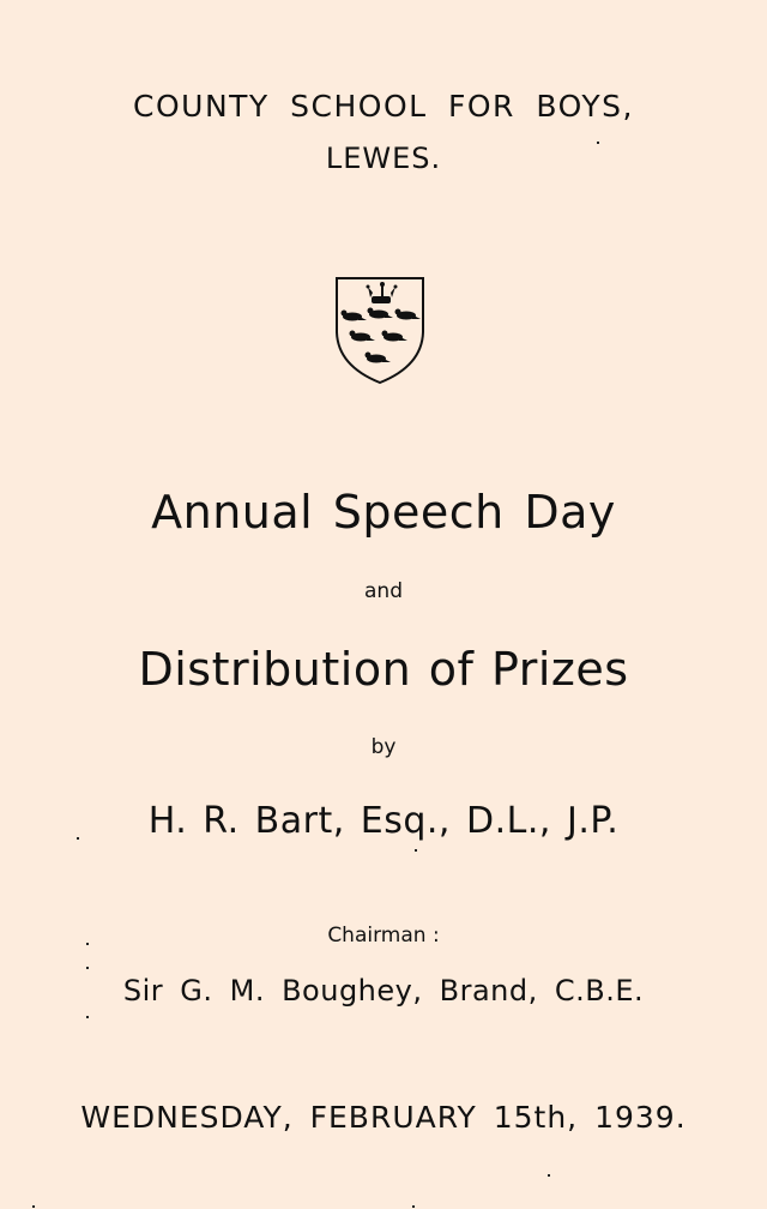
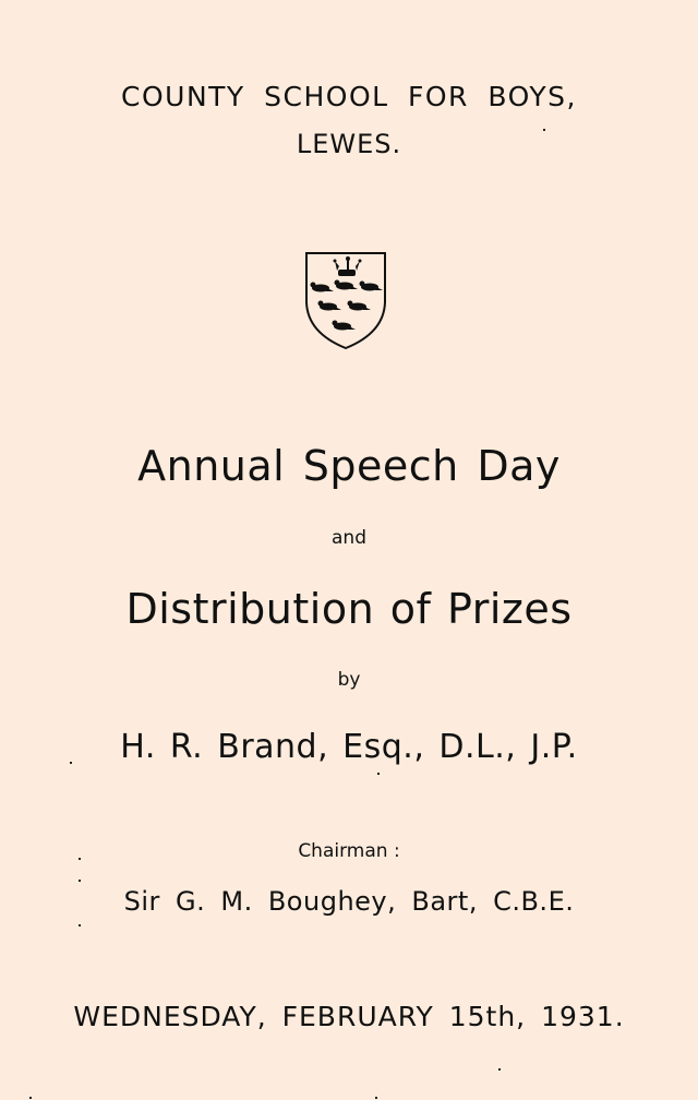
  COUNTY SCHOOL FOR BOYS,
  LEWES.
  Annual Speech Day
  and
  Distribution of Prizes
  by
- H. R. Bart, Esq., D.L., J.P.
+ H. R. Brand, Esq., D.L., J.P.
  Chairman :
- Sir G. M. Boughey, Brand, C.B.E.
+ Sir G. M. Boughey, Bart, C.B.E.
- WEDNESDAY, FEBRUARY 15th, 1939.
+ WEDNESDAY, FEBRUARY 15th, 1931.
